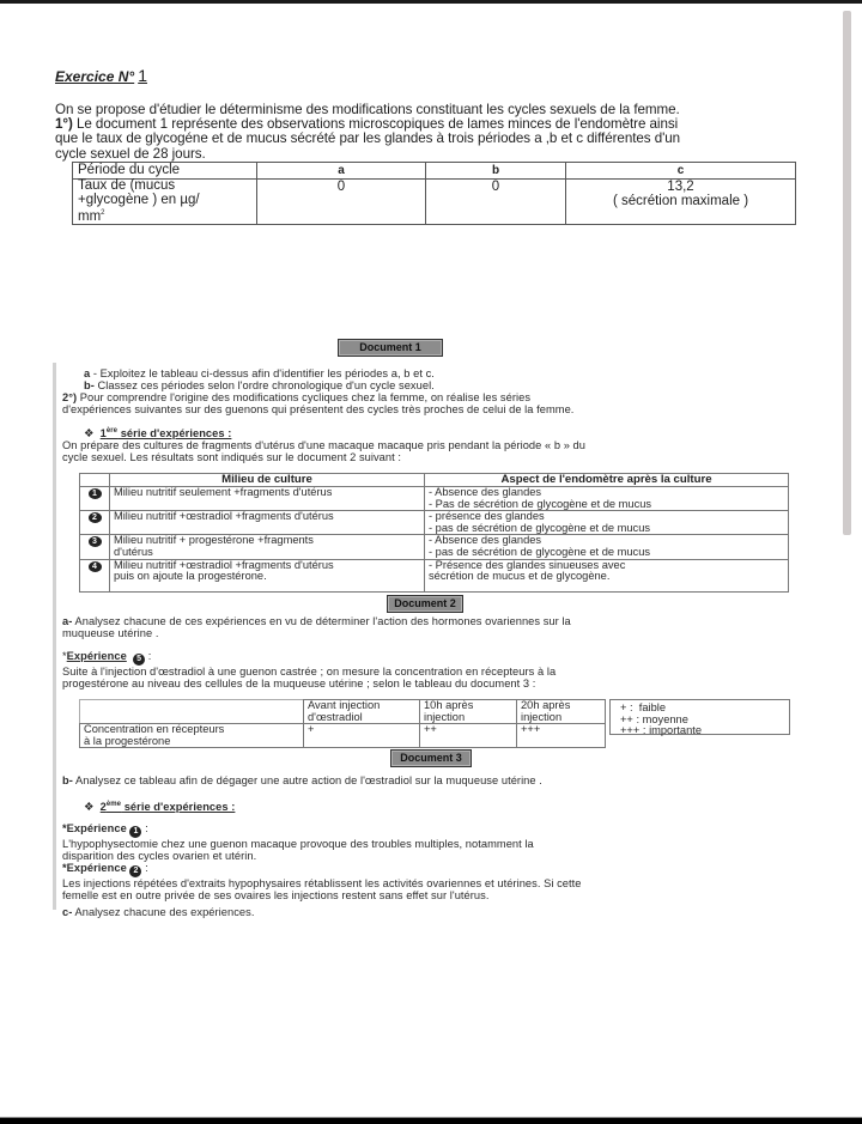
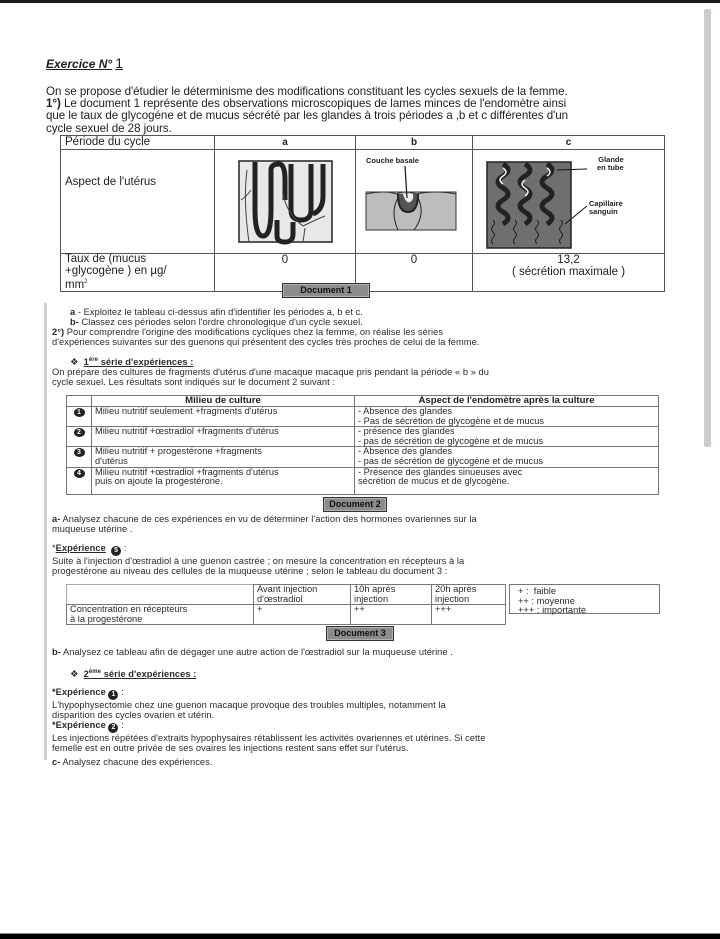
  Exercice N° 1
  On se propose d'étudier le déterminisme des modifications constituant les cycles sexuels de la femme.
  1°) Le document 1 représente des observations microscopiques de lames minces de l'endomètre ainsi
  que le taux de glycogéne et de mucus sécrété par les glandes à trois périodes a ,b et c différentes d'un
  cycle sexuel de 28 jours.
  Période du cycle	a	b	c
+ Aspect de l'utérus		Couche basale	Glandeen tube Capillairesanguin
  Taux de (mucus+glycogène ) en µg/mm	0	0	13,2( sécrétion maximale )
  Document 1
  a - Exploitez le tableau ci-dessus afin d'identifier les périodes a, b et c.
  b- Classez ces périodes selon l'ordre chronologique d'un cycle sexuel.
  2°) Pour comprendre l'origine des modifications cycliques chez la femme, on réalise les séries
  d'expériences suivantes sur des guenons qui présentent des cycles très proches de celui de la femme.
  ❖ 1 série d'expériences :
  On prépare des cultures de fragments d'utérus d'une macaque macaque pris pendant la période « b » du
  cycle sexuel. Les résultats sont indiqués sur le document 2 suivant :
  	Milieu de culture	Aspect de l'endomètre après la culture
  	Milieu nutritif seulement +fragments d'utérus	- Absence des glandes- Pas de sécrétion de glycogène et de mucus
  	Milieu nutritif +œstradiol +fragments d'utérus	- présence des glandes- pas de sécrétion de glycogène et de mucus
  	Milieu nutritif + progestérone +fragmentsd'utérus	- Absence des glandes- pas de sécrétion de glycogène et de mucus
  	Milieu nutritif +œstradiol +fragments d'utéruspuis on ajoute la progestérone.	- Présence des glandes sinueuses avecsécrétion de mucus et de glycogène.
  Document 2
  a- Analysez chacune de ces expériences en vu de déterminer l'action des hormones ovariennes sur la
  muqueuse utérine .
  *Expérience :
  Suite à l'injection d'œstradiol à une guenon castrée ; on mesure la concentration en récepteurs à la
  progestérone au niveau des cellules de la muqueuse utérine ; selon le tableau du document 3 :
  	Avant injectiond'œstradiol	10h aprèsinjection	20h aprèsinjection
  Concentration en récepteursà la progestérone	+	++	+++
  + : faible
  ++ : moyenne
  +++ : importante
  Document 3
  b- Analysez ce tableau afin de dégager une autre action de l'œstradiol sur la muqueuse utérine .
  ❖ 2 série d'expériences :
  *Expérience :
  L'hypophysectomie chez une guenon macaque provoque des troubles multiples, notamment la
  disparition des cycles ovarien et utérin.
  *Expérience :
  Les injections répétées d'extraits hypophysaires rétablissent les activités ovariennes et utérines. Si cette
  femelle est en outre privée de ses ovaires les injections restent sans effet sur l'utérus.
  c- Analysez chacune des expériences.
